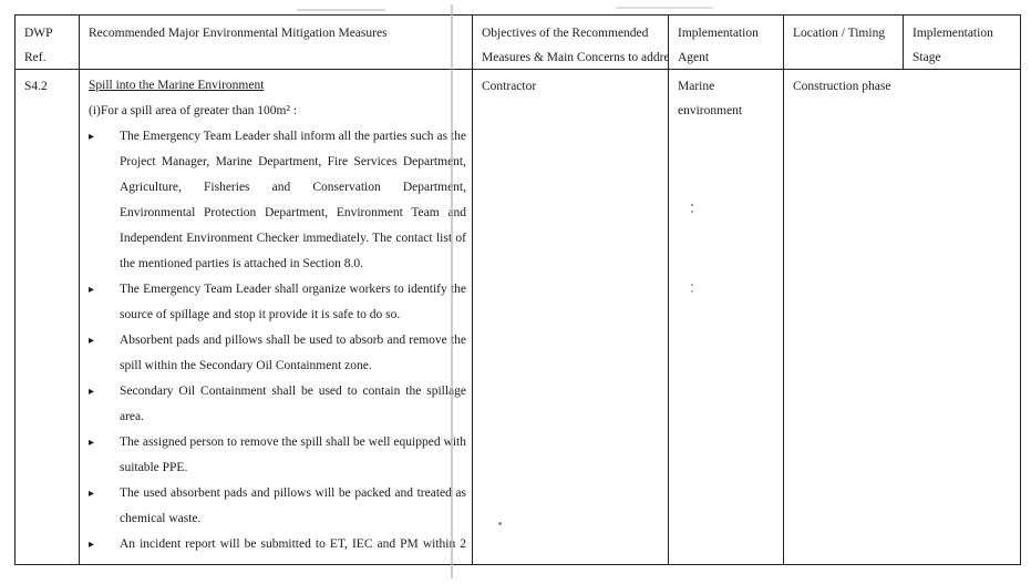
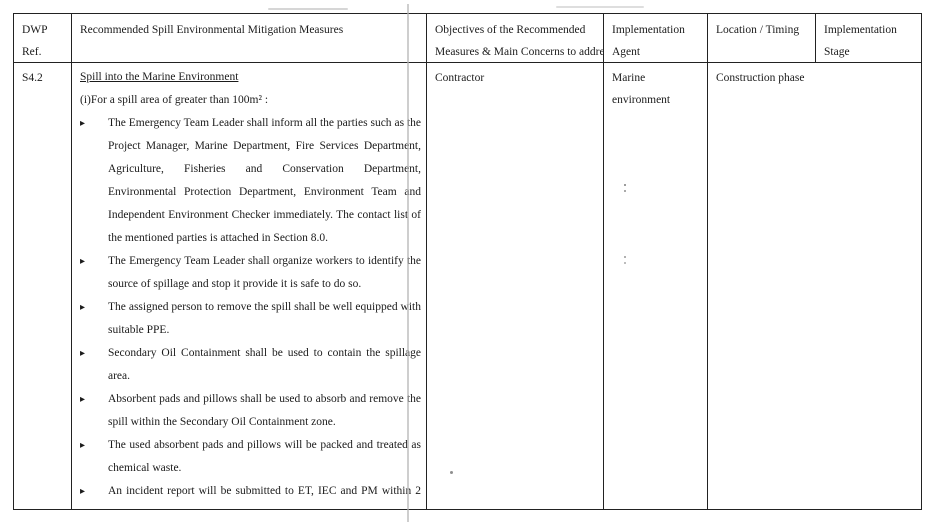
  DWP
  Ref.
- Recommended Major Environmental Mitigation Measures
+ Recommended Spill Environmental Mitigation Measures
  Objectives of the Recommended
  Measures & Main Concerns to addre
  Implementation
  Agent
  Location / Timing
  Implementation
  Stage
  S4.2
  Spill into the Marine Environment
  (i)For a spill area of greater than 100m² :
  ▸
  The Emergency Team Leader shall inform all the parties such as the Project Manager, Marine Department, Fire Services Department, Agriculture, Fisheries and Conservation Department, Environmental Protection Department, Environment Team and Independent Environment Checker immediately. The contact list of the mentioned parties is attached in Section 8.0.
  ▸
  The Emergency Team Leader shall organize workers to identify the source of spillage and stop it provide it is safe to do so.
  ▸
- Absorbent pads and pillows shall be used to absorb and remove the spill within the Secondary Oil Containment zone.
+ The assigned person to remove the spill shall be well equipped with suitable PPE.
  ▸
  Secondary Oil Containment shall be used to contain the spillage area.
  ▸
- The assigned person to remove the spill shall be well equipped with suitable PPE.
+ Absorbent pads and pillows shall be used to absorb and remove the spill within the Secondary Oil Containment zone.
  ▸
  The used absorbent pads and pillows will be packed and treated as chemical waste.
  ▸
  An incident report will be submitted to ET, IEC and PM within 2
  Contractor
  Marine environment
  Construction phase
